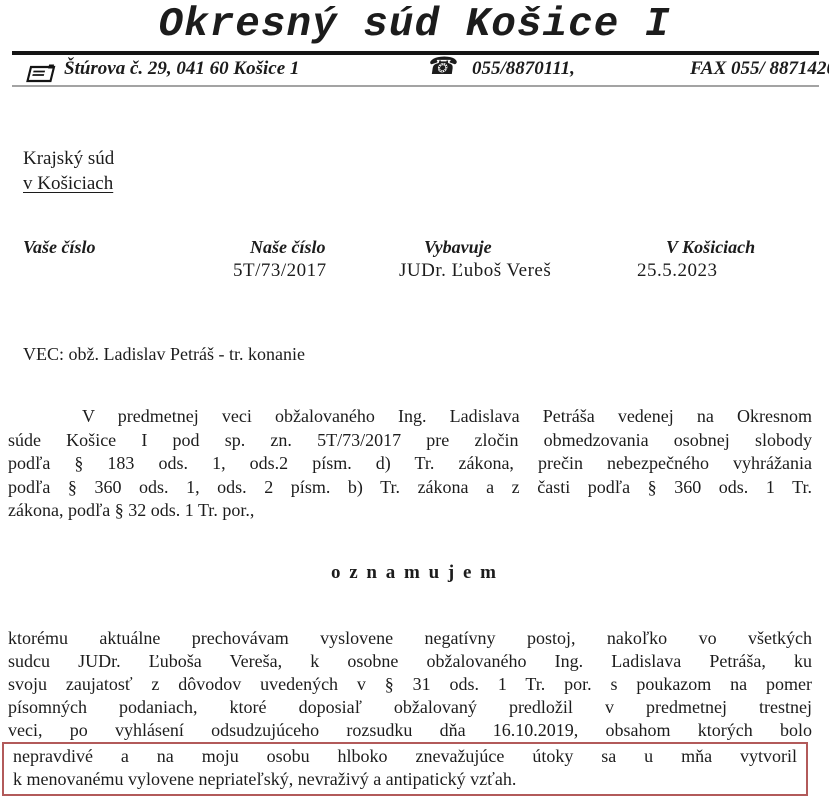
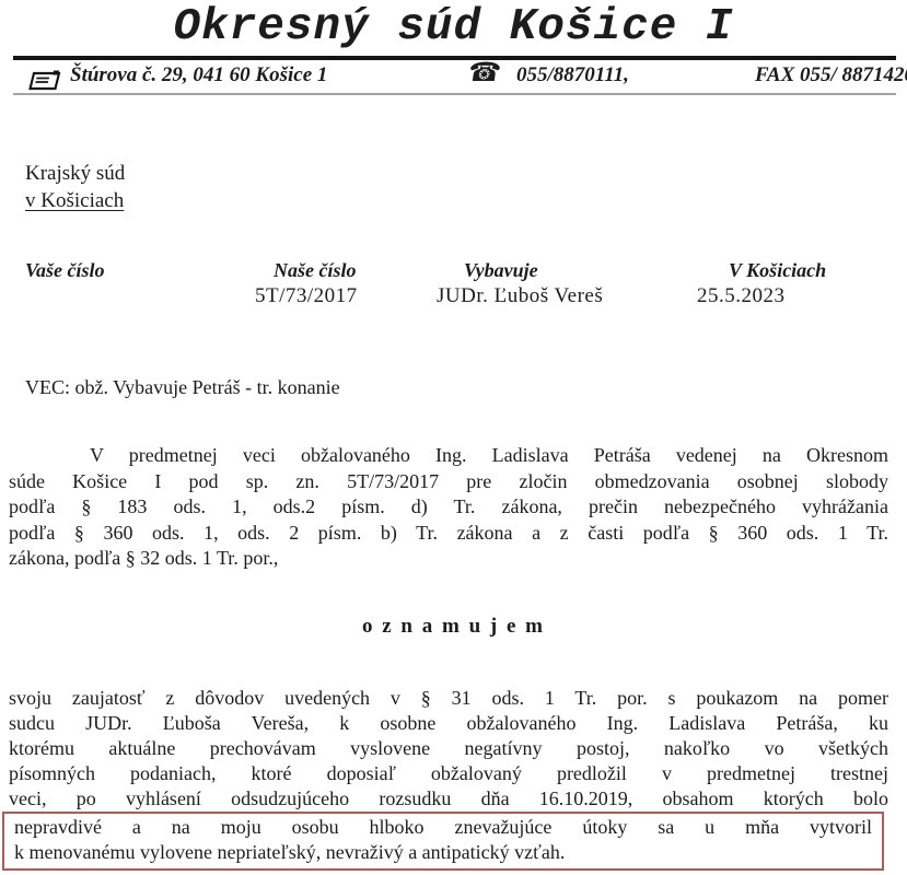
  Okresný súd Košice I
  Štúrova č. 29, 041 60 Košice 1
  055/8870111,
  FAX 055/ 887142
  Krajský súd
  v Košiciach
  Vaše číslo
  Naše číslo
  Vybavuje
  V Košiciach
  5T/73/2017
  JUDr. Ľuboš Vereš
  25.5.2023
- VEC: obž. Ladislav Petráš - tr. konanie
+ VEC: obž. Vybavuje Petráš - tr. konanie
  V predmetnej veci obžalovaného Ing. Ladislava Petráša vedenej na Okresnom
  súde Košice I pod sp. zn. 5T/73/2017 pre zločin obmedzovania osobnej slobody
  podľa § 183 ods. 1, ods.2 písm. d) Tr. zákona, prečin nebezpečného vyhrážania
  podľa § 360 ods. 1, ods. 2 písm. b) Tr. zákona a z časti podľa § 360 ods. 1 Tr.
  zákona, podľa § 32 ods. 1 Tr. por.,
  o z n a m u j e m
- ktorému aktuálne prechovávam vyslovene negatívny postoj, nakoľko vo všetkých
+ svoju zaujatosť z dôvodov uvedených v § 31 ods. 1 Tr. por. s poukazom na pomer
  sudcu JUDr. Ľuboša Vereša, k osobne obžalovaného Ing. Ladislava Petráša, ku
- svoju zaujatosť z dôvodov uvedených v § 31 ods. 1 Tr. por. s poukazom na pomer
+ ktorému aktuálne prechovávam vyslovene negatívny postoj, nakoľko vo všetkých
  písomných podaniach, ktoré doposiaľ obžalovaný predložil v predmetnej trestnej
  veci, po vyhlásení odsudzujúceho rozsudku dňa 16.10.2019, obsahom ktorých bolo
  nepravdivé a na moju osobu hlboko znevažujúce útoky sa u mňa vytvoril
  k menovanému vylovene nepriateľský, nevraživý a antipatický vzťah.
